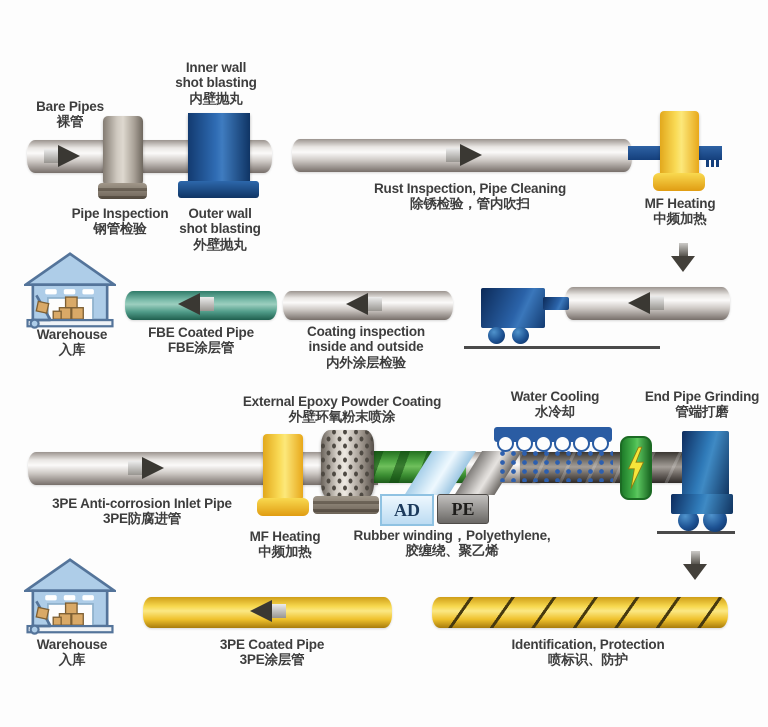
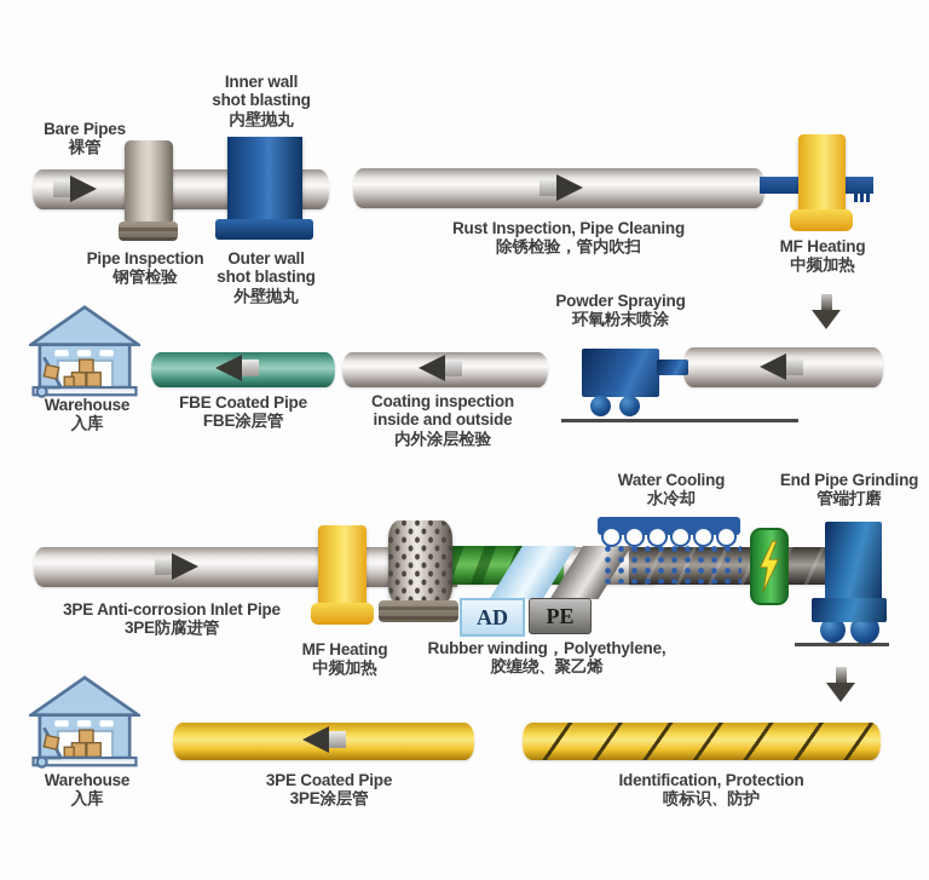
  AD
  PE
  Bare Pipes
  裸管
  Inner wall
  shot blasting
  内壁抛丸
  Pipe Inspection
  钢管检验
  Outer wall
  shot blasting
  外壁抛丸
  Rust Inspection, Pipe Cleaning
  除锈检验，管内吹扫
  MF Heating
  中频加热
+ Powder Spraying
+ 环氧粉末喷涂
  Coating inspection
  inside and outside
  内外涂层检验
  FBE Coated Pipe
  FBE涂层管
  Warehouse
  入库
- External Epoxy Powder Coating
- 外壁环氧粉末喷涂
  Water Cooling
  水冷却
  End Pipe Grinding
  管端打磨
  3PE Anti-corrosion Inlet Pipe
  3PE防腐进管
  MF Heating
  中频加热
  Rubber winding，Polyethylene,
  胶缠绕、聚乙烯
  Warehouse
  入库
  3PE Coated Pipe
  3PE涂层管
  Identification, Protection
  喷标识、防护
